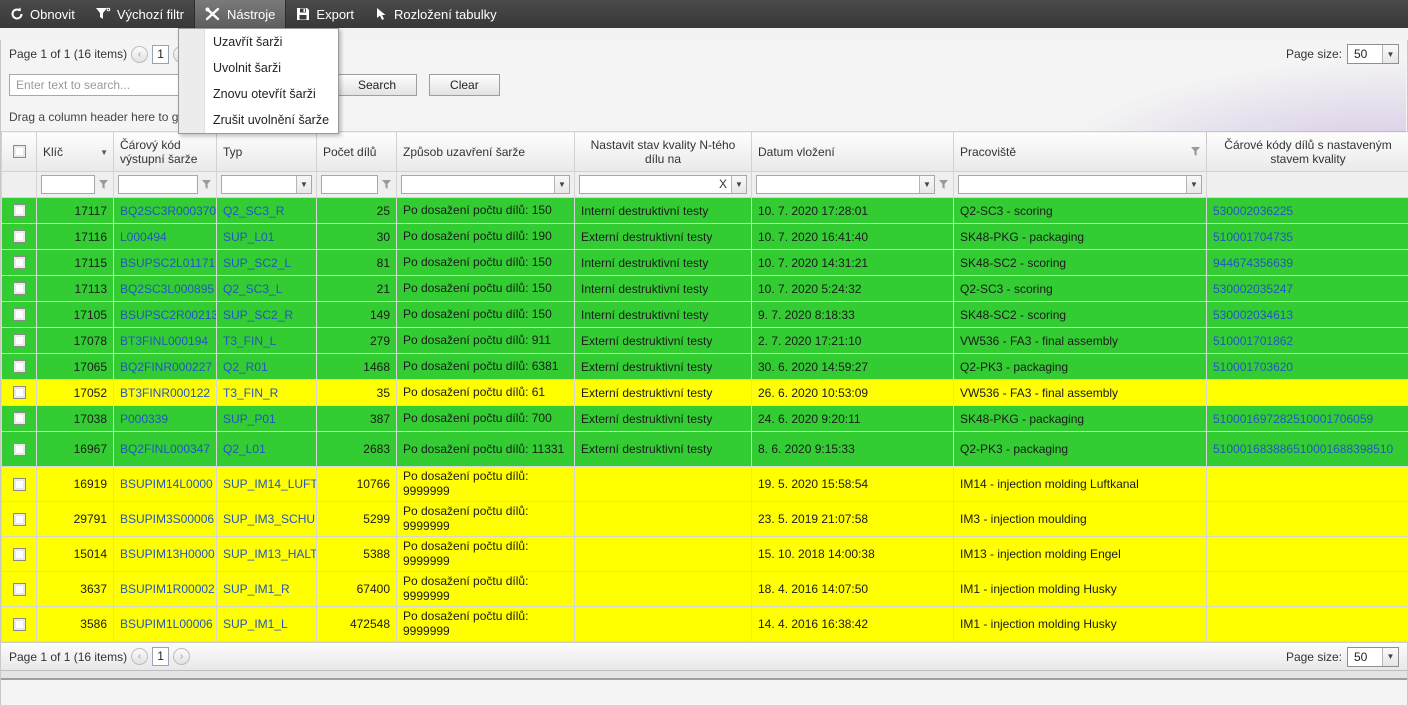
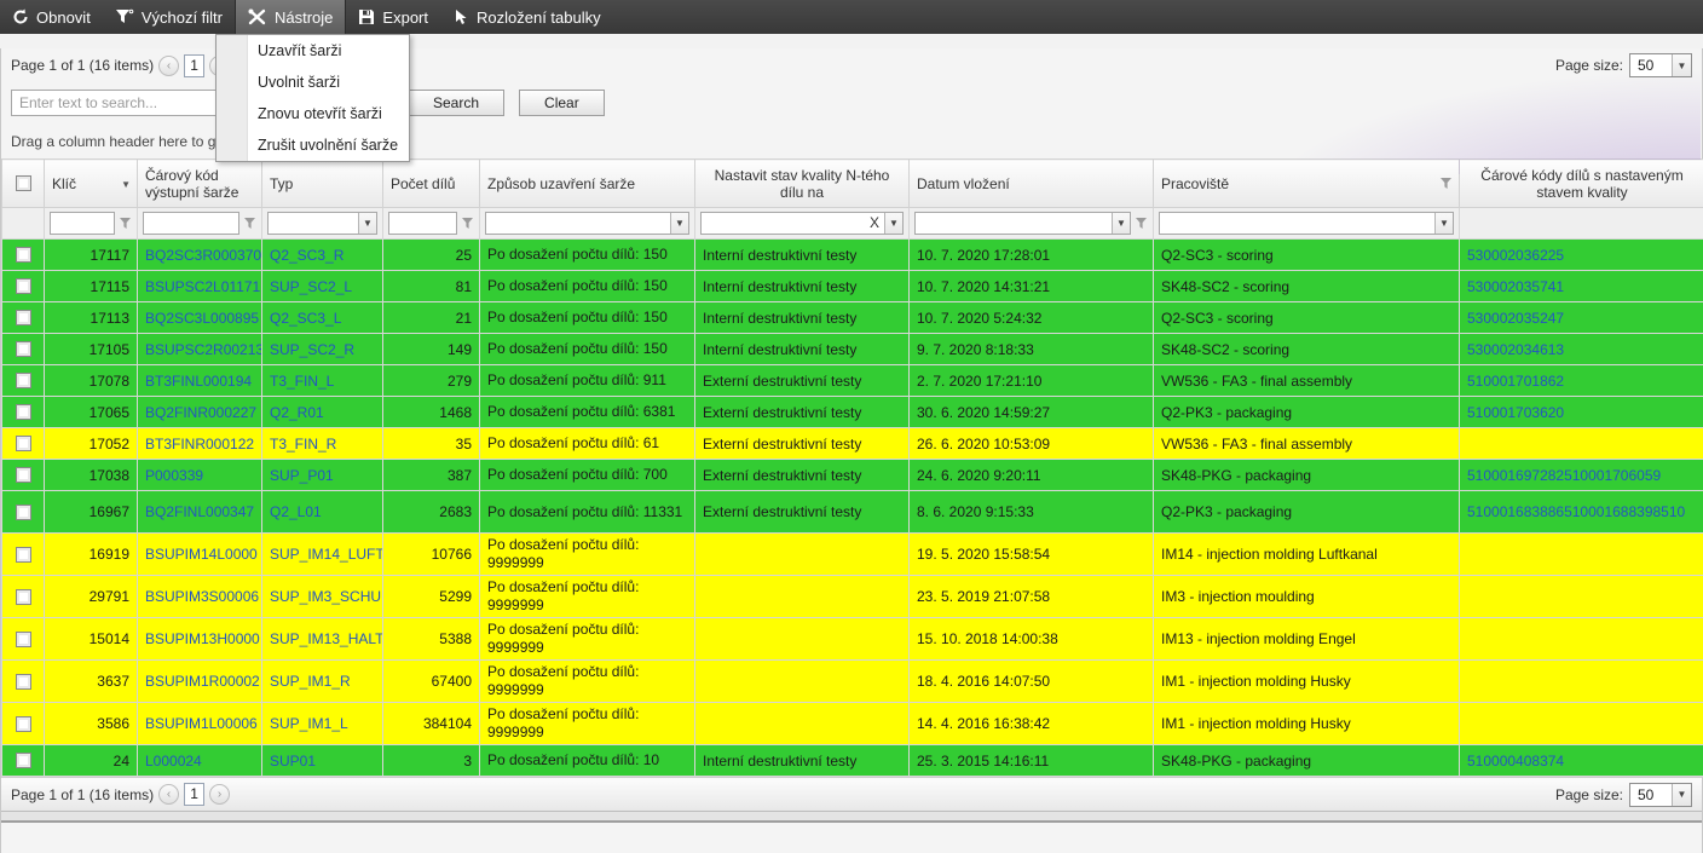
  Obnovit
  Výchozí filtr
  Nástroje
  Export
  Rozložení tabulky
  Uzavřít šarži
  Uvolnit šarži
  Znovu otevřít šarži
  Zrušit uvolnění šarže
  Page 1 of 1 (16 items)
  ‹
  1
  Page size:
  50
  ▼
  Enter text to search...
  Search
  Clear
  	Klíč ▼	Čárový kód výstupní šarže	Typ	Počet dílů	Způsob uzavření šarže	Nastavit stav kvality N-tého dílu na	Datum vložení	Pracoviště	Čárové kódy dílů s nastaveným stavem kvality
  			▼		▼	X ▼	▼	▼
  	17117	BQ2SC3R000370	Q2_SC3_R	25	Po dosažení počtu dílů: 150	Interní destruktivní testy	10. 7. 2020 17:28:01	Q2-SC3 - scoring	530002036225
- 	17116	L000494	SUP_L01	30	Po dosažení počtu dílů: 190	Externí destruktivní testy	10. 7. 2020 16:41:40	SK48-PKG - packaging	510001704735
- 	17115	BSUPSC2L01171	SUP_SC2_L	81	Po dosažení počtu dílů: 150	Interní destruktivní testy	10. 7. 2020 14:31:21	SK48-SC2 - scoring	944674356639
+ 	17115	BSUPSC2L01171	SUP_SC2_L	81	Po dosažení počtu dílů: 150	Interní destruktivní testy	10. 7. 2020 14:31:21	SK48-SC2 - scoring	530002035741
  	17113	BQ2SC3L000895	Q2_SC3_L	21	Po dosažení počtu dílů: 150	Interní destruktivní testy	10. 7. 2020 5:24:32	Q2-SC3 - scoring	530002035247
  	17105	BSUPSC2R00213	SUP_SC2_R	149	Po dosažení počtu dílů: 150	Interní destruktivní testy	9. 7. 2020 8:18:33	SK48-SC2 - scoring	530002034613
  	17078	BT3FINL000194	T3_FIN_L	279	Po dosažení počtu dílů: 911	Externí destruktivní testy	2. 7. 2020 17:21:10	VW536 - FA3 - final assembly	510001701862
  	17065	BQ2FINR000227	Q2_R01	1468	Po dosažení počtu dílů: 6381	Externí destruktivní testy	30. 6. 2020 14:59:27	Q2-PK3 - packaging	510001703620
  	17052	BT3FINR000122	T3_FIN_R	35	Po dosažení počtu dílů: 61	Externí destruktivní testy	26. 6. 2020 10:53:09	VW536 - FA3 - final assembly
  	17038	P000339	SUP_P01	387	Po dosažení počtu dílů: 700	Externí destruktivní testy	24. 6. 2020 9:20:11	SK48-PKG - packaging	510001697282510001706059
  	16967	BQ2FINL000347	Q2_L01	2683	Po dosažení počtu dílů: 11331	Externí destruktivní testy	8. 6. 2020 9:15:33	Q2-PK3 - packaging	510001683886510001688398510
  	16919	BSUPIM14L0000	SUP_IM14_LUFT	10766	Po dosažení počtu dílů: 9999999		19. 5. 2020 15:58:54	IM14 - injection molding Luftkanal
  	29791	BSUPIM3S00006	SUP_IM3_SCHU	5299	Po dosažení počtu dílů: 9999999		23. 5. 2019 21:07:58	IM3 - injection moulding
  	15014	BSUPIM13H0000	SUP_IM13_HALT	5388	Po dosažení počtu dílů: 9999999		15. 10. 2018 14:00:38	IM13 - injection molding Engel
  	3637	BSUPIM1R00002	SUP_IM1_R	67400	Po dosažení počtu dílů: 9999999		18. 4. 2016 14:07:50	IM1 - injection molding Husky
- 	3586	BSUPIM1L00006	SUP_IM1_L	472548	Po dosažení počtu dílů: 9999999		14. 4. 2016 16:38:42	IM1 - injection molding Husky
+ 	3586	BSUPIM1L00006	SUP_IM1_L	384104	Po dosažení počtu dílů: 9999999		14. 4. 2016 16:38:42	IM1 - injection molding Husky
+ 	24	L000024	SUP01	3	Po dosažení počtu dílů: 10	Interní destruktivní testy	25. 3. 2015 14:16:11	SK48-PKG - packaging	510000408374
  Page 1 of 1 (16 items)
  ‹
  1
  ›
  Page size:
  50
  ▼
